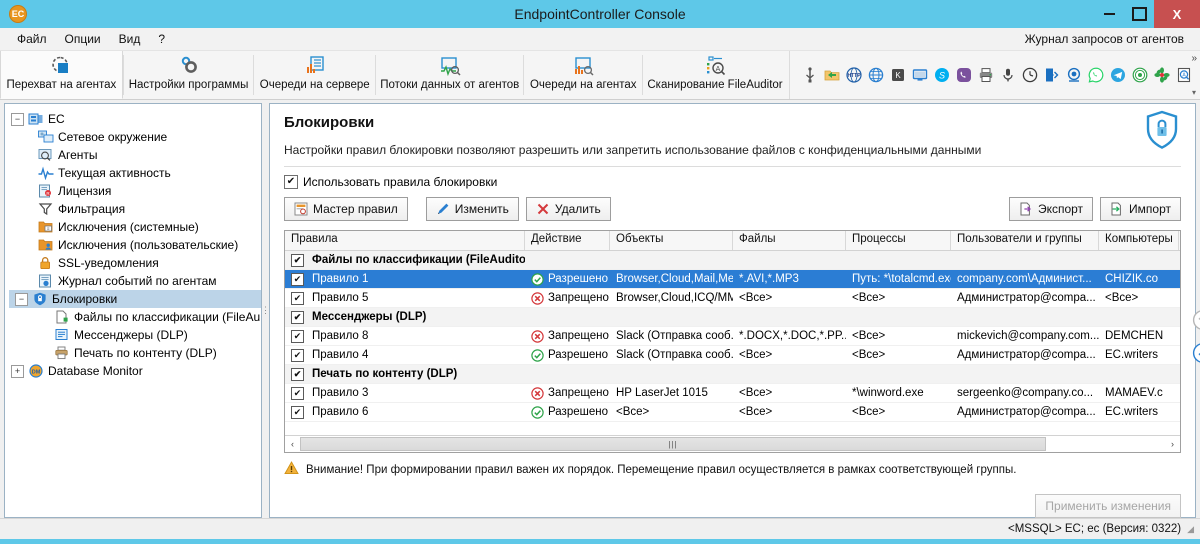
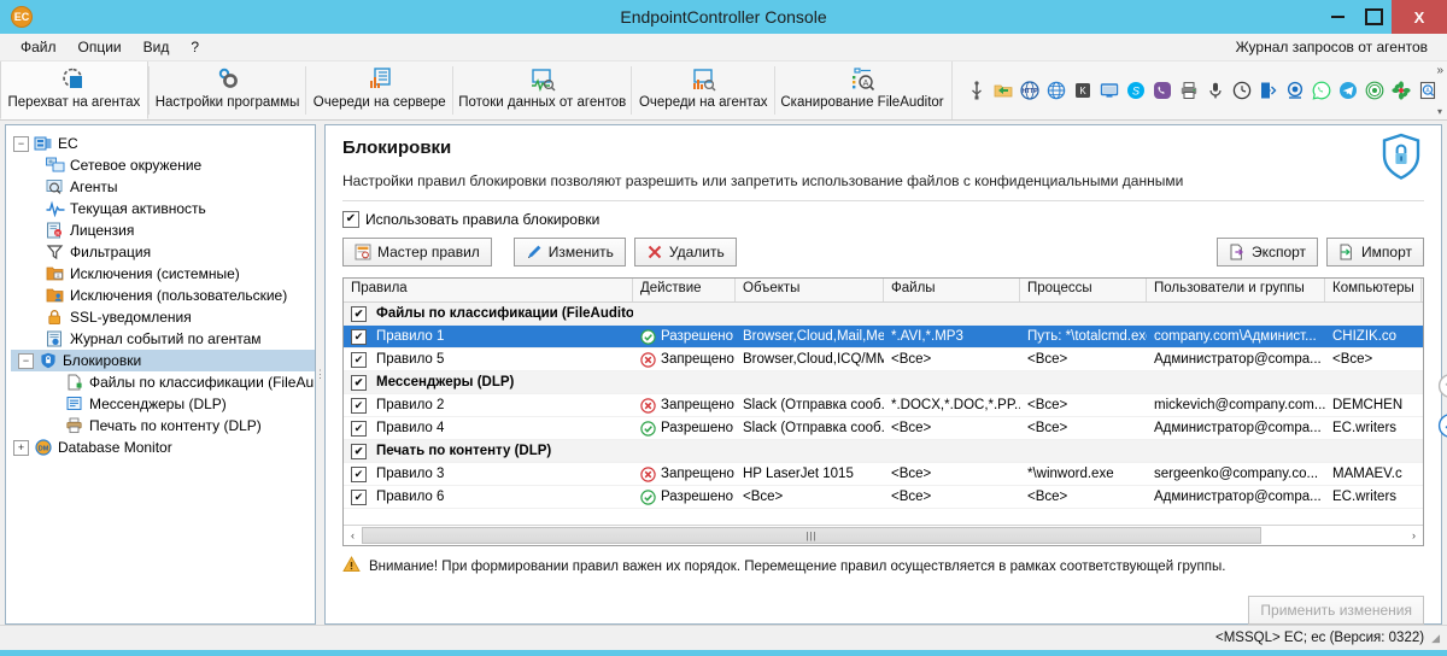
  EC
  EndpointController Console
  X
  Файл
  Опции
  Вид
  ?
  Журнал запросов от агентов
  Перехват на агентах
  Настройки программы
  Очереди на сервере
  Потоки данных от агентов
  Очереди на агентах
  Сканирование FileAuditor
  K
  S
  »
  ▾
  −
  EC
  Сетевое окружение
  Агенты
  Текущая активность
  Лицензия
  Фильтрация
  Исключения (системные)
  Исключения (пользовательские)
  SSL-уведомления
  Журнал событий по агентам
  −
  Блокировки
  Файлы по классификации (FileAu
  Мессенджеры (DLP)
  Печать по контенту (DLP)
  +
  Database Monitor
  ⋮
  Блокировки
  Настройки правил блокировки позволяют разрешить или запретить использование файлов с конфиденциальными данными
  ✔
  Использовать правила блокировки
  Мастер правил
  Изменить
  Удалить
  Экспорт
  Импорт
  Правила
  Действие
  Объекты
  Файлы
  Процессы
  Пользователи и группы
  Компьютеры
  ✔
  Файлы по классификации (FileAudito
  ✔
  Правило 1
  Разрешено
  Browser,Cloud,Mail,Me
  *.AVI,*.MP3
  Путь: *\totalcmd.ex
  company.com\Админист...
  CHIZIK.co
  ✔
  Правило 5
  Запрещено
  Browser,Cloud,ICQ/MM
  <Все>
  <Все>
  Администратор@compa...
  <Все>
  ✔
  Мессенджеры (DLP)
  ✔
- Правило 8
+ Правило 2
  Запрещено
  Slack (Отправка сооб.
  *.DOCX,*.DOC,*.PP..
  <Все>
  mickevich@company.com...
  DEMCHEN
  ✔
  Правило 4
  Разрешено
  Slack (Отправка сооб.
  <Все>
  <Все>
  Администратор@compa...
  EC.writers
  ✔
  Печать по контенту (DLP)
  ✔
  Правило 3
  Запрещено
  HP LaserJet 1015
  <Все>
  *\winword.exe
  sergeenko@company.co...
  MAMAEV.c
  ✔
  Правило 6
  Разрешено
  <Все>
  <Все>
  <Все>
  Администратор@compa...
  EC.writers
  ‹
  |||
  ›
  Внимание! При формировании правил важен их порядок. Перемещение правил осуществляется в рамках соответствующей группы.
  Применить изменения
  <MSSQL> EC; ec (Версия: 0322)
  ◢
